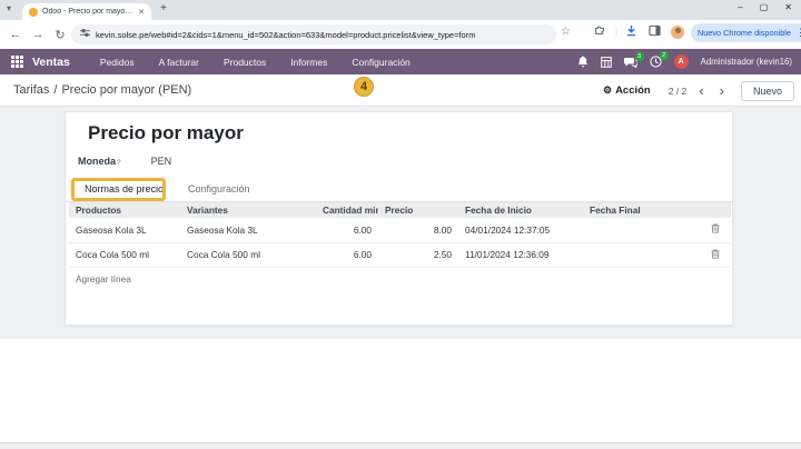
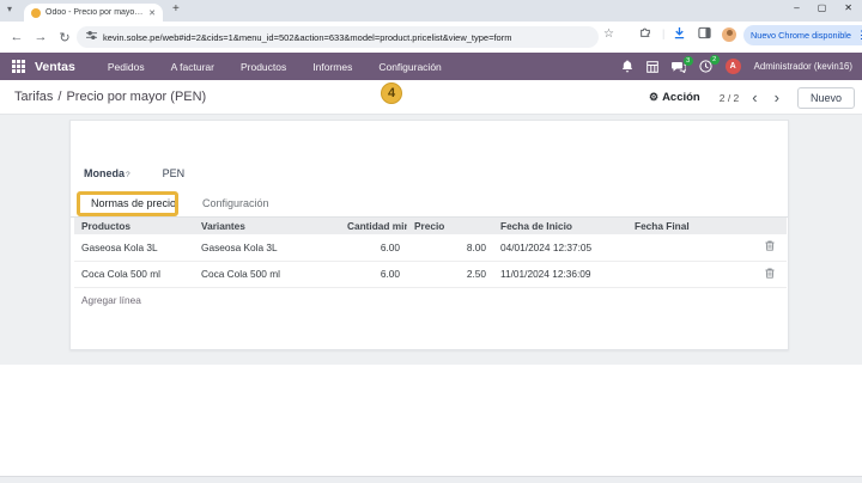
  ▾
  +
  –
  ▢
  ✕
  ←
  →
  ↻
  kevin.solse.pe/web#id=2&cids=1&menu_id=502&action=633&model=product.pricelist&view_type=form
  ☆
  Nuevo Chrome disponible
  ⋮
  Ventas
  Pedidos
  A facturar
  Productos
  Informes
  Configuración
  Administrador (kevin16)
  Tarifas
  /
  Precio por mayor (PEN)
  ⚙
  Acción
  2 / 2
  ‹
  ›
  Nuevo
  4
- Precio por mayor
  Moneda
  PEN
  Normas de precio
  Configuración
  Productos	Variantes	Cantidad mi	Precio	Fecha de Inicio	Fecha Final
  Gaseosa Kola 3L	Gaseosa Kola 3L	6.00	8.00	04/01/2024 12:37:05
  Coca Cola 500 ml	Coca Cola 500 ml	6.00	2.50	11/01/2024 12:36:09
  Agregar línea
